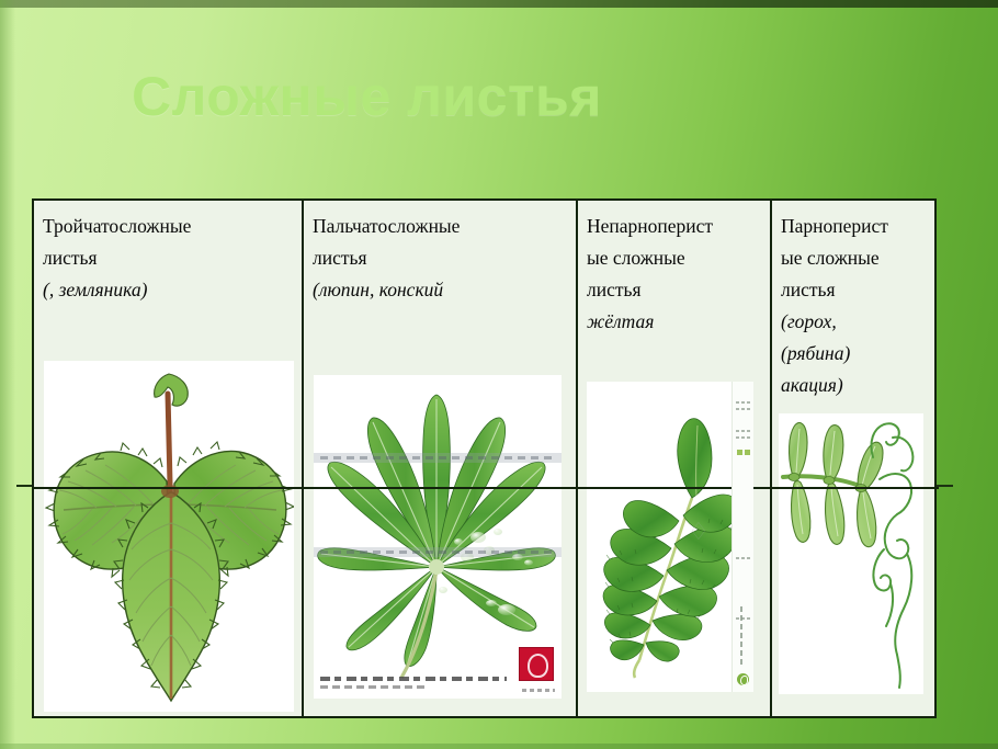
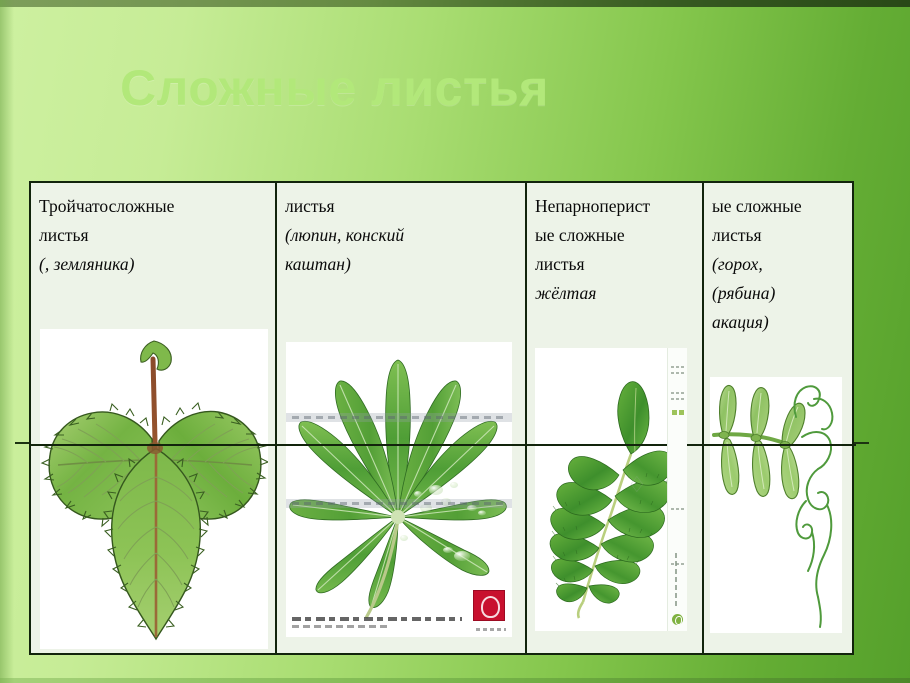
  Сложные листья
  Тройчатосложные
  листья
  (, земляника)
- Пальчатосложные
  листья
  (люпин, конский
+ каштан)
  Непарноперист
  ые сложные
  листья
  жёлтая
  ♢
- Парноперист
  ые сложные
  листья
  (горох,
  (рябина)
  акация)
